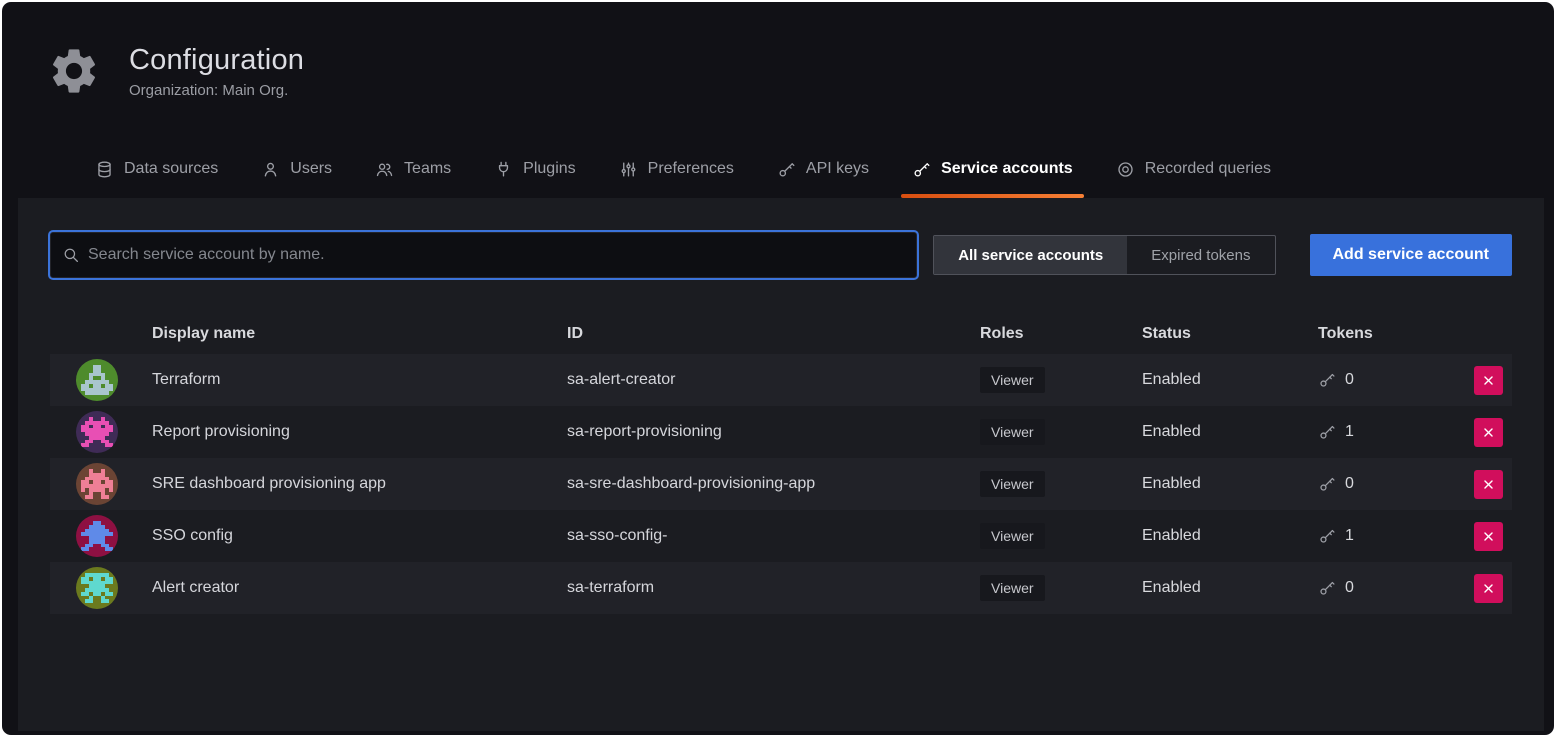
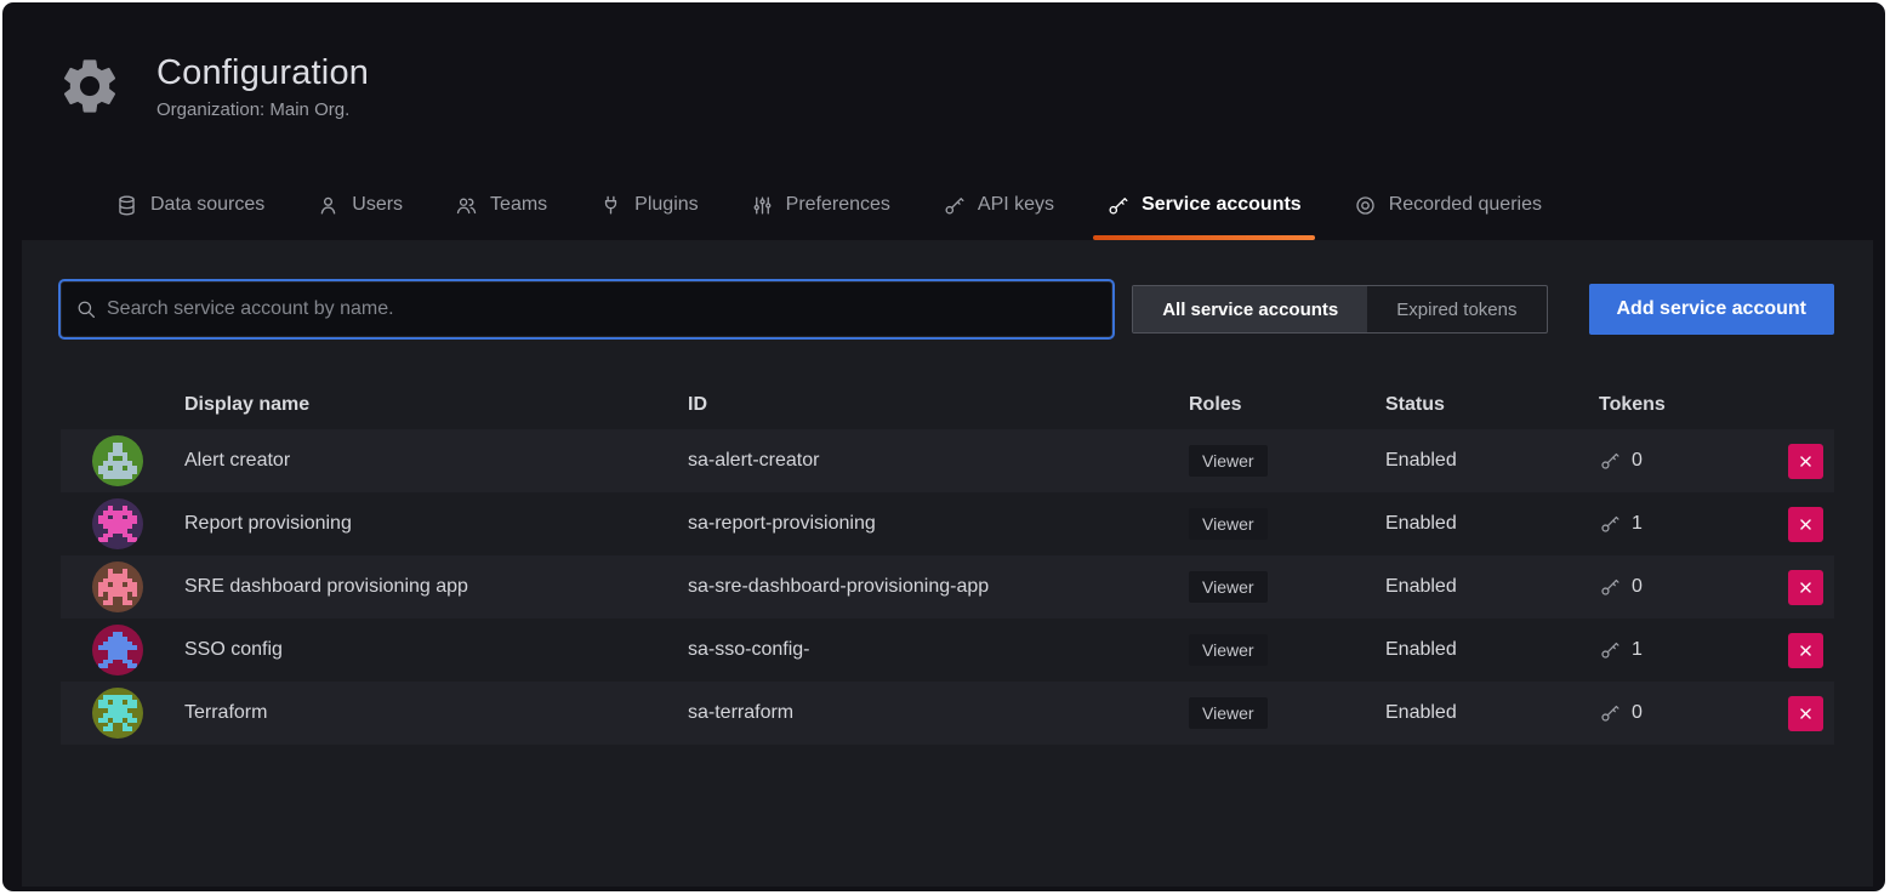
  Configuration
  Organization: Main Org.
  Data sources
  Users
  Teams
  Plugins
  Preferences
  API keys
  Service accounts
  Recorded queries
  Search service account by name.
  All service accounts
  Expired tokens
  Add service account
  Display name
  ID
  Roles
  Status
  Tokens
- Terraform
+ Alert creator
  sa-alert-creator
  Viewer
  Enabled
  0
  Report provisioning
  sa-report-provisioning
  Viewer
  Enabled
  1
  SRE dashboard provisioning app
  sa-sre-dashboard-provisioning-app
  Viewer
  Enabled
  0
  SSO config
  sa-sso-config-
  Viewer
  Enabled
  1
- Alert creator
+ Terraform
  sa-terraform
  Viewer
  Enabled
  0
